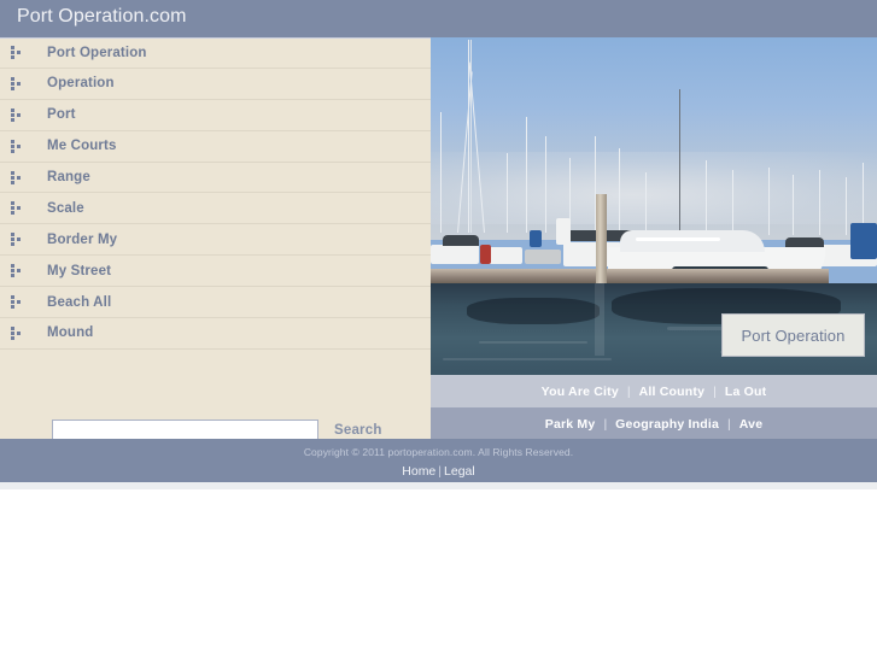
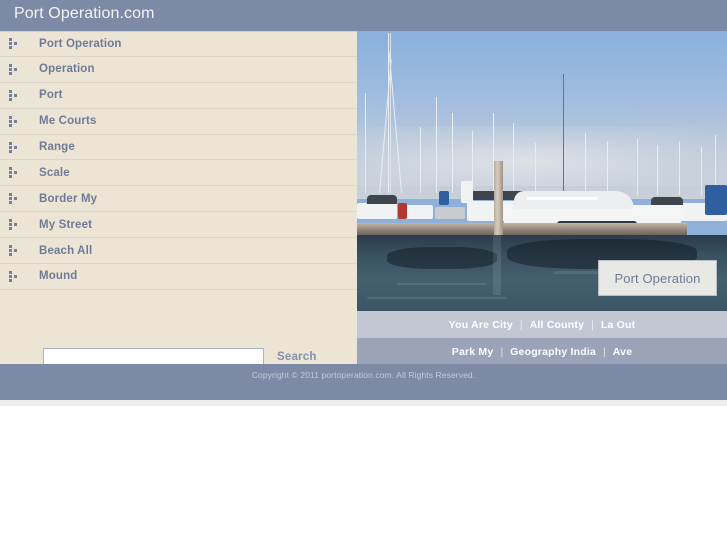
  Port Operation.com
  Port Operation
  Operation
  Port
  Me Courts
  Range
  Scale
  Border My
  My Street
  Beach All
  Mound
  Search
  Port Operation
  You Are City
  |
  All County
  |
  La Out
  Park My
  |
  Geography India
  |
  Ave
  Copyright © 2011 portoperation.com. All Rights Reserved.
- Home | Legal
